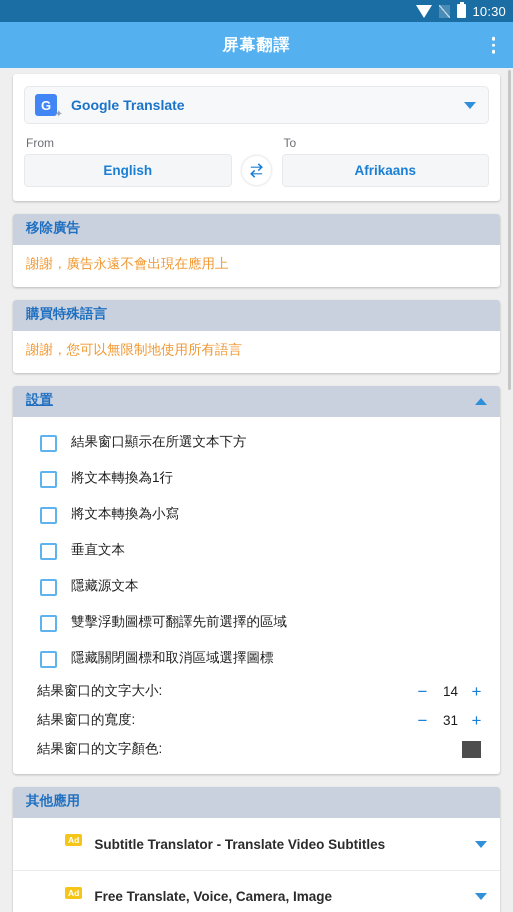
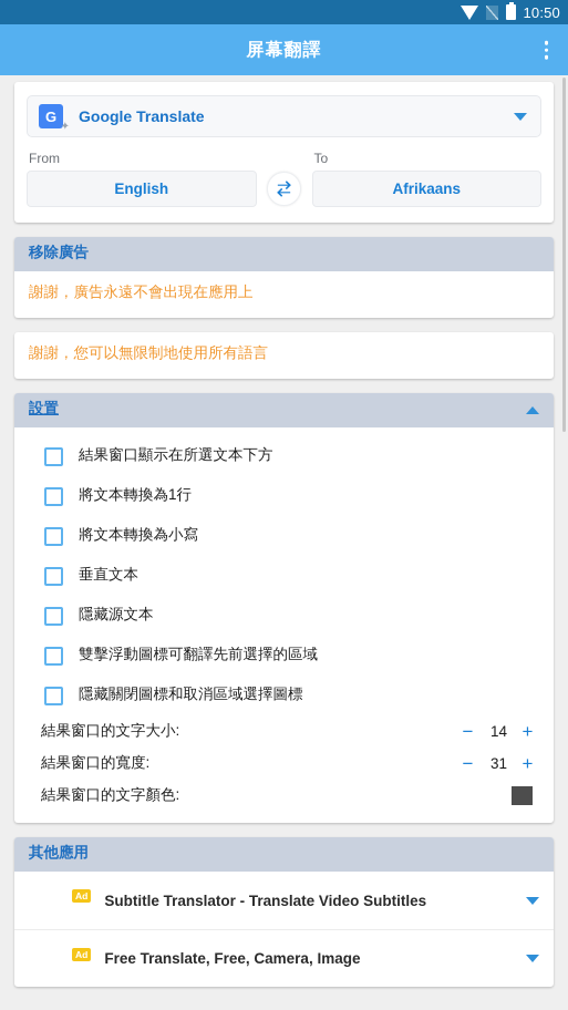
- 10:30
+ 10:50
  屏幕翻譯
  G
  Google Translate
  From
  English
  To
  Afrikaans
  移除廣告
  謝謝，廣告永遠不會出現在應用上
- 購買特殊語言
  謝謝，您可以無限制地使用所有語言
  設置
  結果窗口顯示在所選文本下方
  將文本轉換為1行
  將文本轉換為小寫
  垂直文本
  隱藏源文本
  雙擊浮動圖標可翻譯先前選擇的區域
  隱藏關閉圖標和取消區域選擇圖標
  結果窗口的文字大小:
  −
  14
  +
  結果窗口的寬度:
  −
  31
  +
  結果窗口的文字顏色:
  其他應用
  Ad
  Subtitle Translator - Translate Video Subtitles
  Ad
- Free Translate, Voice, Camera, Image
+ Free Translate, Free, Camera, Image
